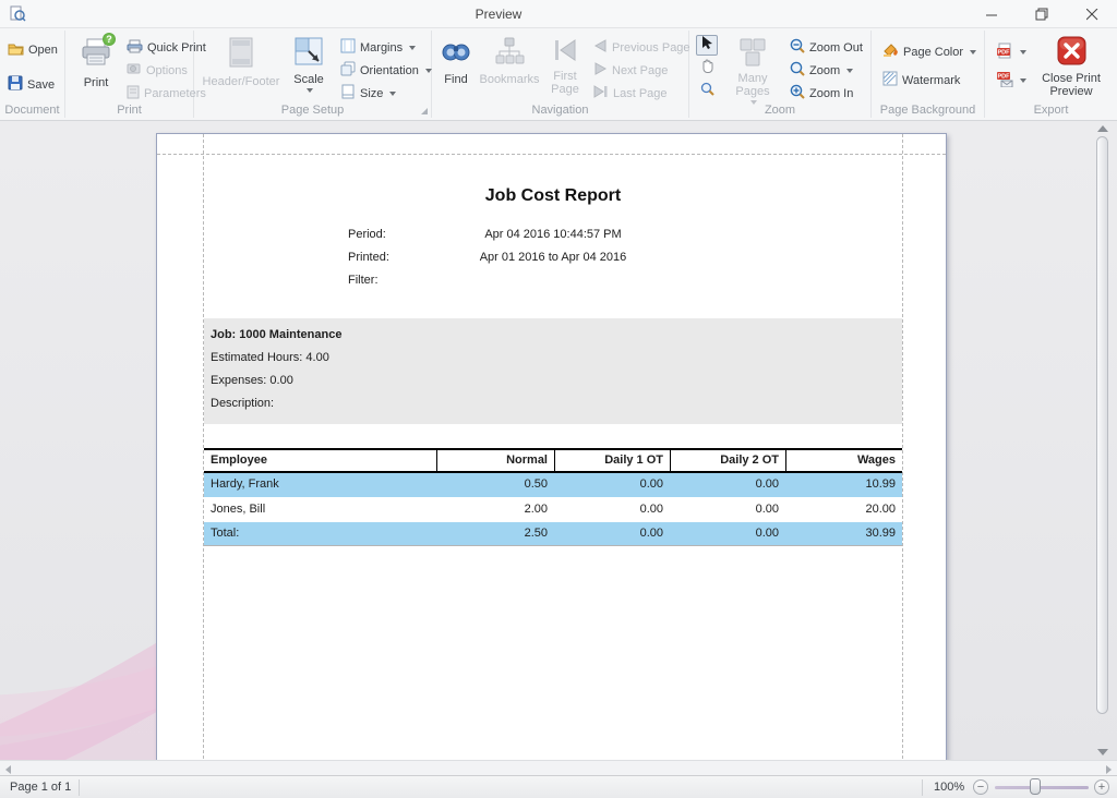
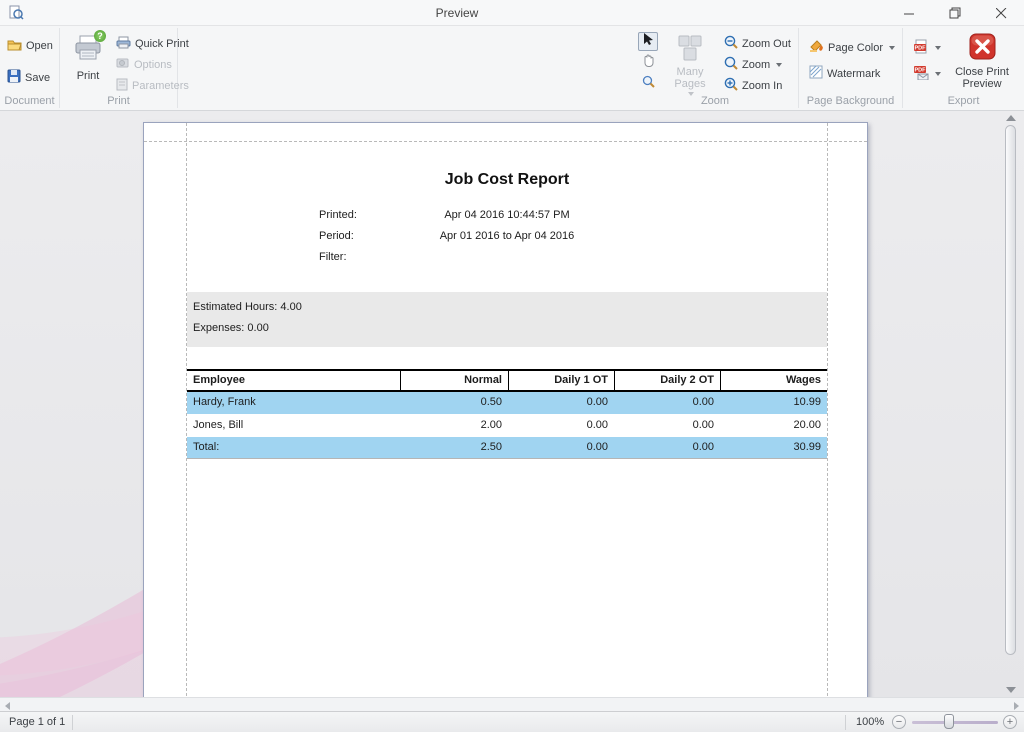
  Preview
  Open
  Save
  Document
  ?
  Print
  Quick Print
  Options
  Parameters
  Print
- Header/Footer
- Scale
- Margins
- Orientation
- Size
- Page Setup
- Find
- Bookmarks
- First Page
- Previous Page
- Next Page
- Last Page
- Navigation
  Many Pages
  Zoom Out
  Zoom
  Zoom In
  Zoom
  Page Color
  Watermark
  Page Background
  Close Print Preview
  Export
  Job Cost Report
  Apr 04 2016 10:44:57 PM
- Period:
+ Printed:
  Apr 01 2016 to Apr 04 2016
- Printed:
+ Period:
  Filter:
- Job: 1000 Maintenance
  Estimated Hours: 4.00
  Expenses: 0.00
- Description:
  Employee
  Normal
  Daily 1 OT
  Daily 2 OT
  Wages
  Hardy, Frank
  0.50
  0.00
  0.00
  10.99
  Jones, Bill
  2.00
  0.00
  0.00
  20.00
  Total:
  2.50
  0.00
  0.00
  30.99
  Page 1 of 1
  100%
  −
  +
